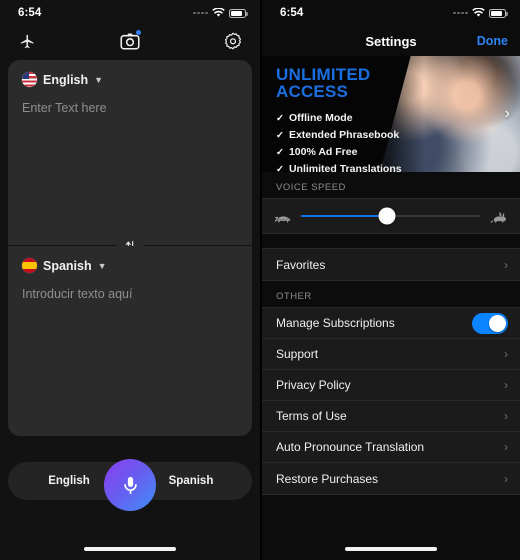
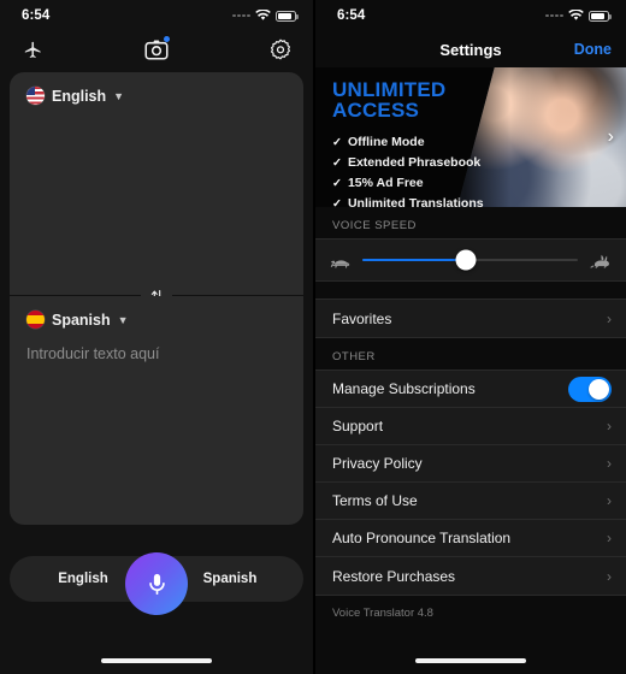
  6:54
  English
  ▼
- Enter Text here
  Spanish
  ▼
  Introducir texto aquí
  English
  Spanish
  6:54
  Settings
  Done
  UNLIMITED
  ACCESS
  ✓
  Offline Mode
  ✓
  Extended Phrasebook
  ✓
- 100% Ad Free
+ 15% Ad Free
  ✓
  Unlimited Translations
  ›
  VOICE SPEED
  Favorites
  ›
  OTHER
  Manage Subscriptions
  Support
  ›
  Privacy Policy
  ›
  Terms of Use
  ›
  Auto Pronounce Translation
  ›
  Restore Purchases
  ›
+ Voice Translator 4.8
